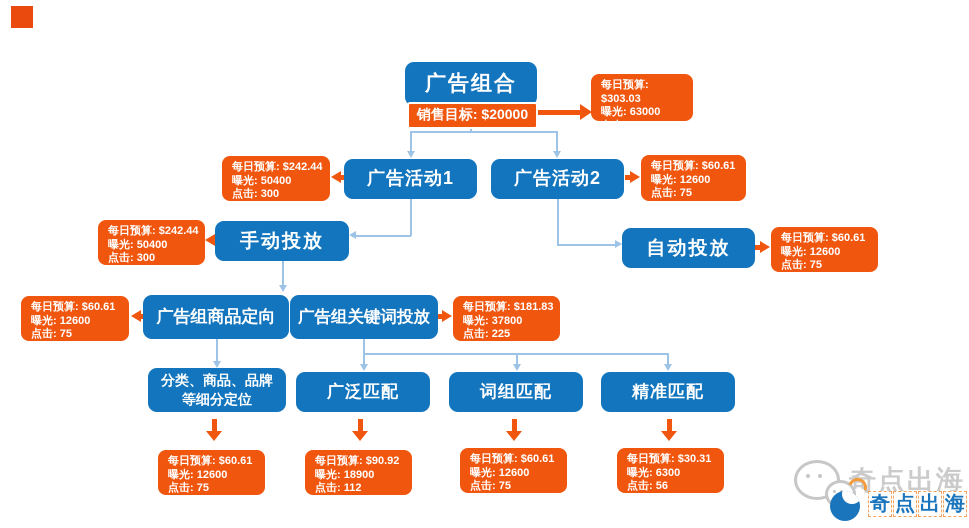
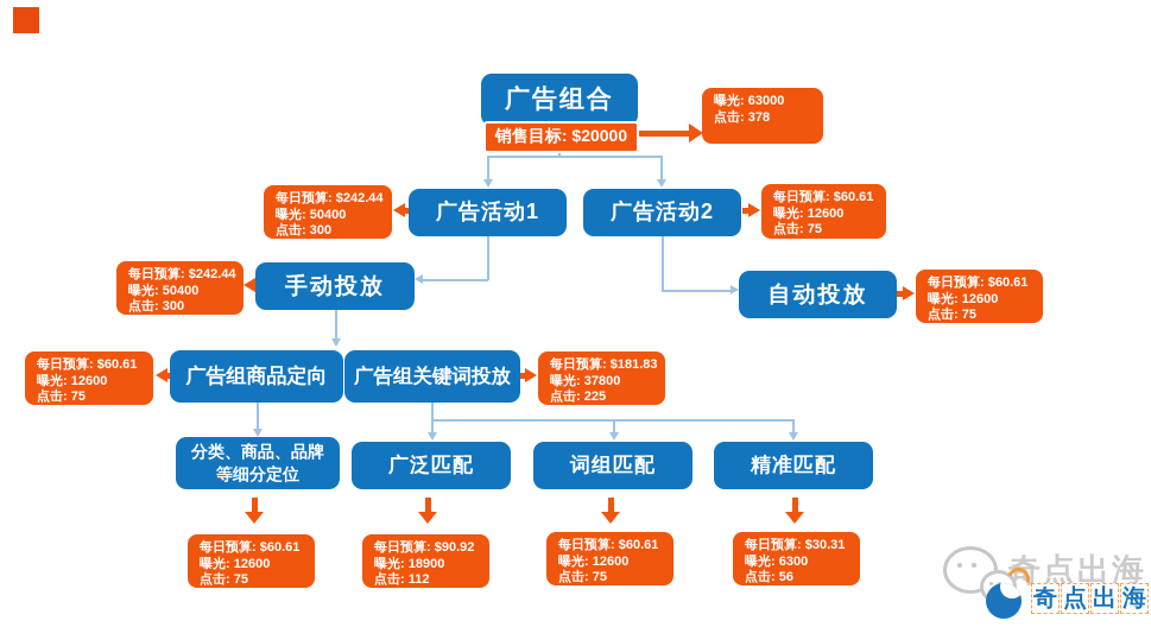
  广告组合
  广告活动1
  广告活动2
  手动投放
  自动投放
  广告组商品定向
  广告组关键词投放
  分类、商品、品牌
  等细分定位
  广泛匹配
  词组匹配
  精准匹配
  销售目标: $20000
- 每日预算: $303.03
  曝光: 63000
  点击: 378
  每日预算: $242.44
  曝光: 50400
  点击: 300
  每日预算: $60.61
  曝光: 12600
  点击: 75
  每日预算: $242.44
  曝光: 50400
  点击: 300
  每日预算: $60.61
  曝光: 12600
  点击: 75
  每日预算: $60.61
  曝光: 12600
  点击: 75
  每日预算: $181.83
  曝光: 37800
  点击: 225
  每日预算: $60.61
  曝光: 12600
  点击: 75
  每日预算: $90.92
  曝光: 18900
  点击: 112
  每日预算: $60.61
  曝光: 12600
  点击: 75
  每日预算: $30.31
  曝光: 6300
  点击: 56
  奇点出海
  奇
  点
  出
  海
